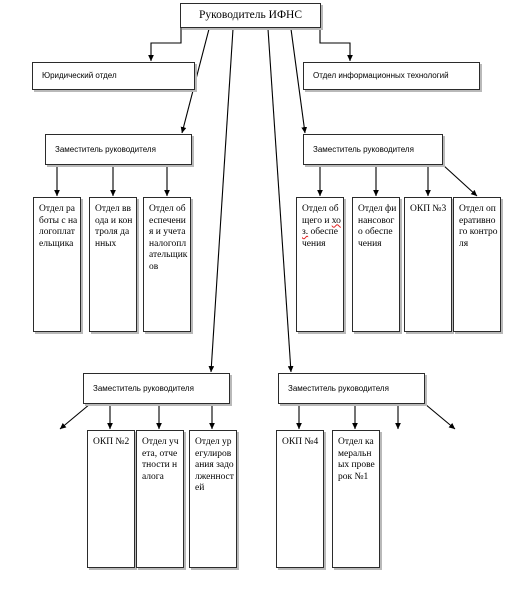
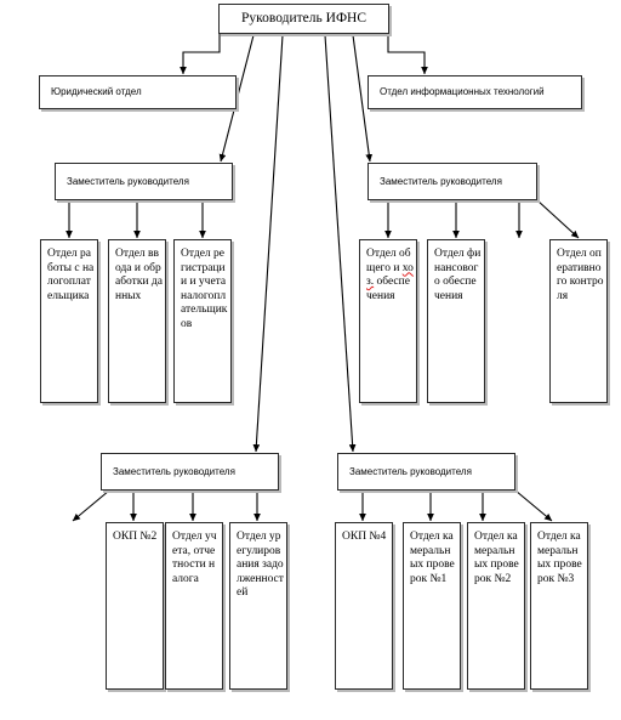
  Руководитель ИФНС
  Юридический отдел
  Отдел информационных технологий
  Заместитель руководителя
  Заместитель руководителя
  Отдел работы с налогоплательщика
- Отдел ввода и контроля данных
+ Отдел ввода и обработки данных
- Отдел обеспечения и учета налогоплательщиков
+ Отдел регистрации и учета налогоплательщиков
  Отдел общего и хоз. обеспечения
  Отдел финансового обеспечения
- ОКП №3
  Отдел оперативного контроля
  Заместитель руководителя
  Заместитель руководителя
  ОКП №2
  Отдел учета, отчетности налога
  Отдел урегулирования задолженностей
  ОКП №4
  Отдел камеральных проверок №1
+ Отдел камеральных проверок №2
+ Отдел камеральных проверок №3
